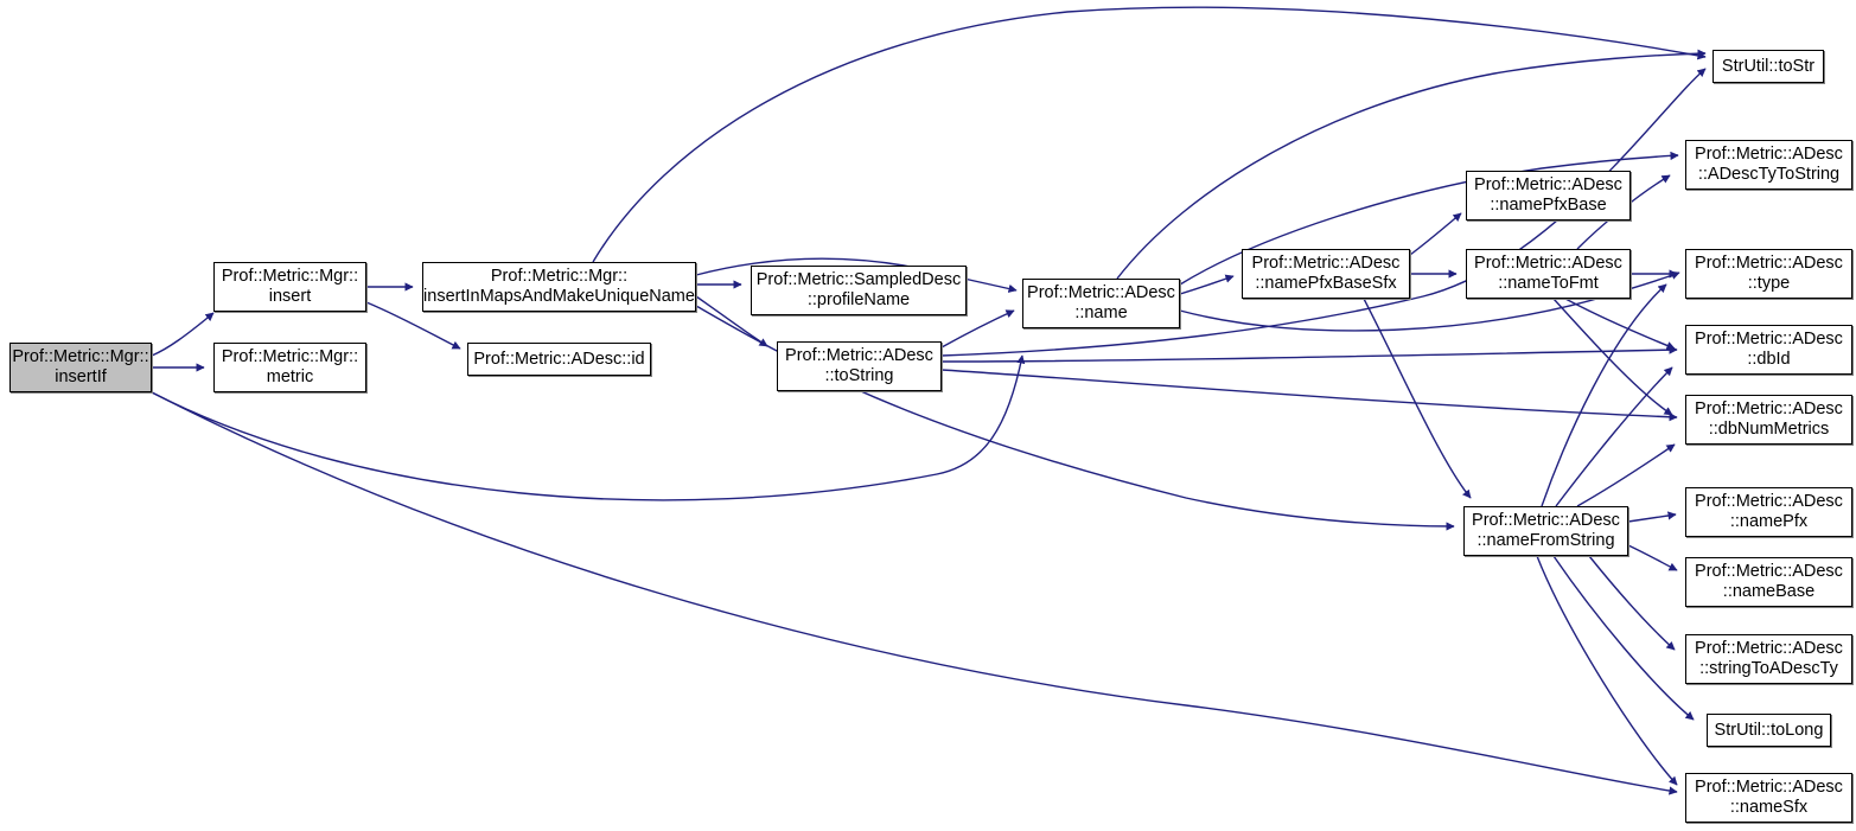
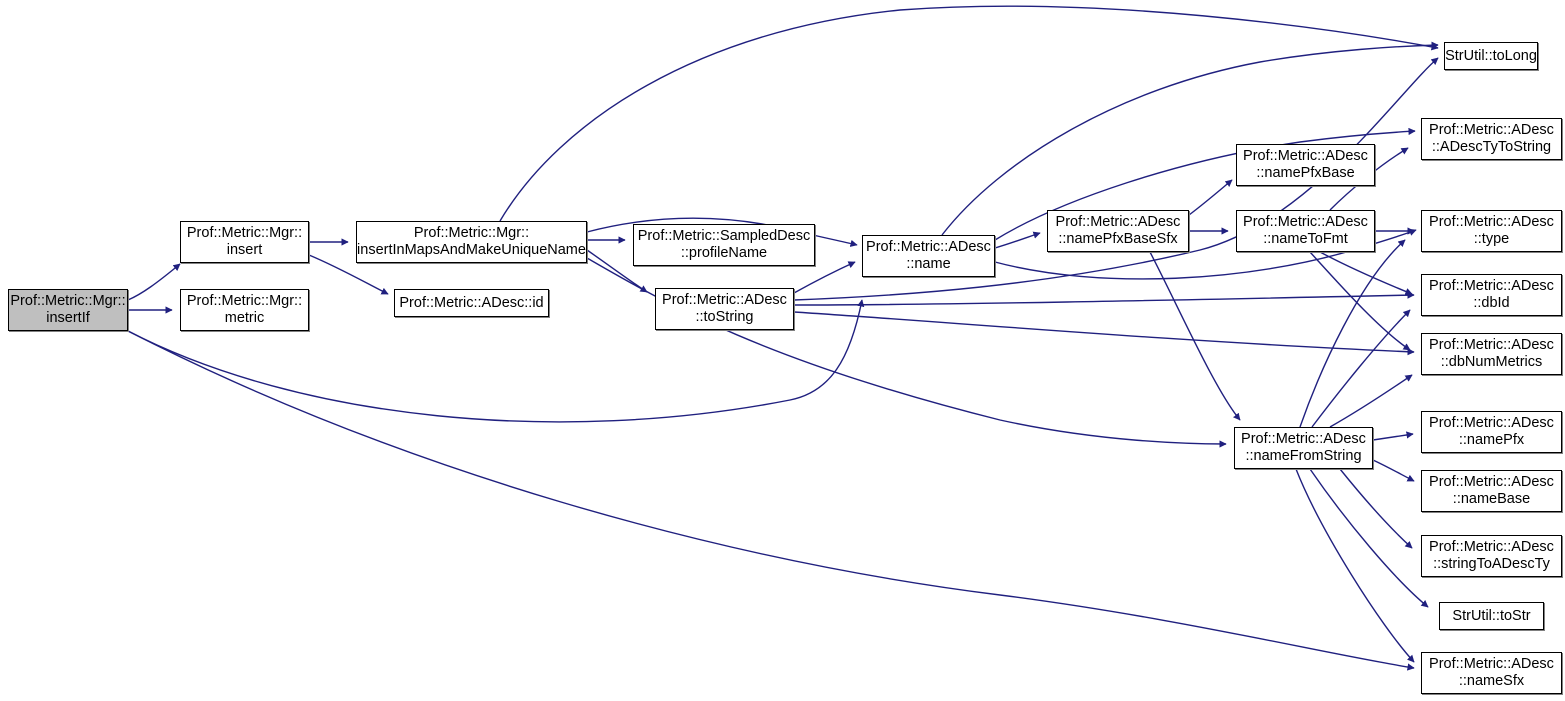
  Prof::Metric::Mgr::
  insertIf
  Prof::Metric::Mgr::
  insert
  Prof::Metric::Mgr::
  metric
  Prof::Metric::Mgr::
  insertInMapsAndMakeUniqueName
  Prof::Metric::ADesc::id
  Prof::Metric::SampledDesc
  ::profileName
  Prof::Metric::ADesc
  ::toString
  Prof::Metric::ADesc
  ::name
  Prof::Metric::ADesc
  ::namePfxBaseSfx
  Prof::Metric::ADesc
  ::namePfxBase
  Prof::Metric::ADesc
  ::nameToFmt
  Prof::Metric::ADesc
  ::nameFromString
- StrUtil::toStr
+ StrUtil::toLong
  Prof::Metric::ADesc
  ::ADescTyToString
  Prof::Metric::ADesc
  ::type
  Prof::Metric::ADesc
  ::dbId
  Prof::Metric::ADesc
  ::dbNumMetrics
  Prof::Metric::ADesc
  ::namePfx
  Prof::Metric::ADesc
  ::nameBase
  Prof::Metric::ADesc
  ::stringToADescTy
- StrUtil::toLong
+ StrUtil::toStr
  Prof::Metric::ADesc
  ::nameSfx
